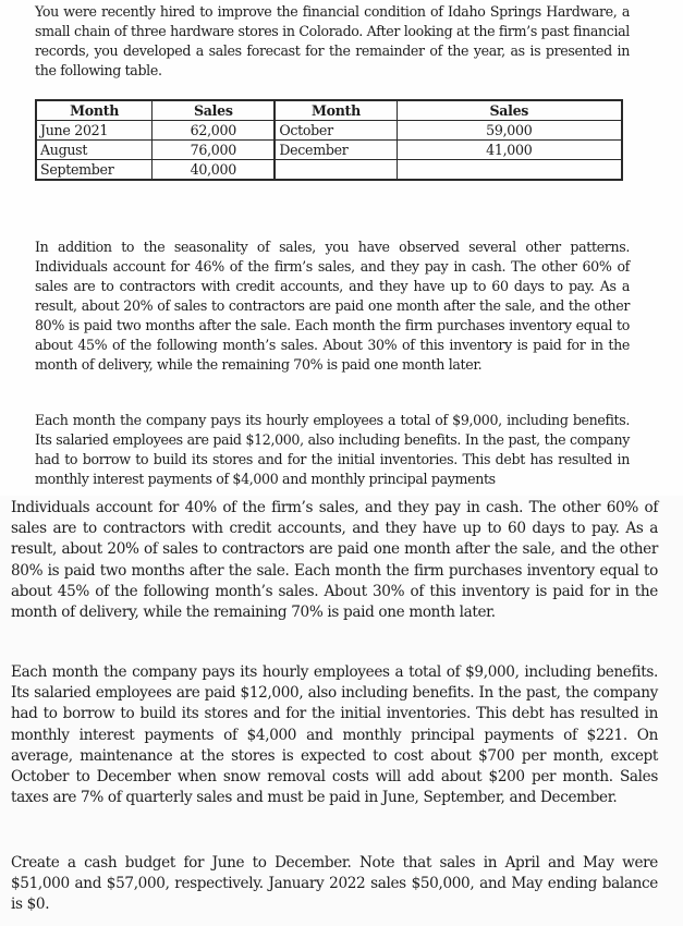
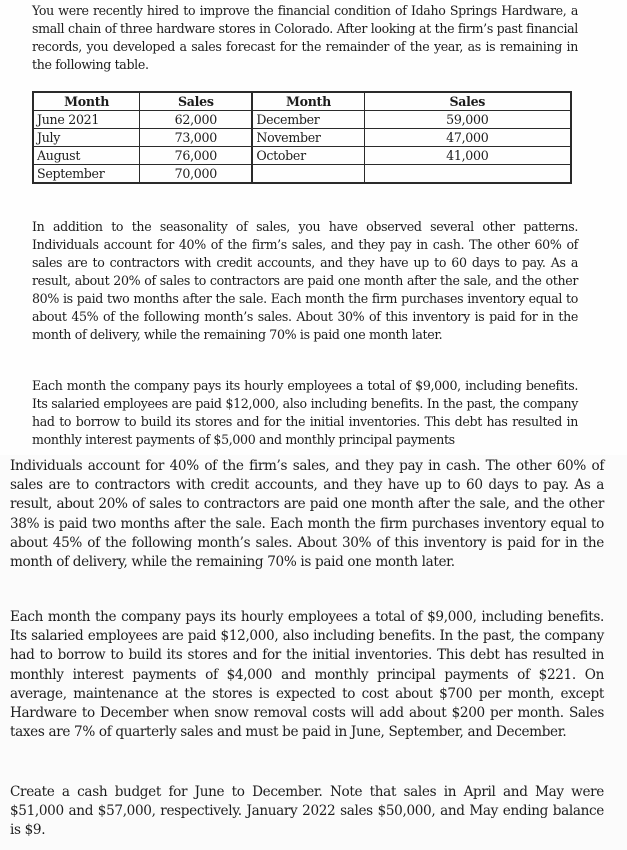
- You were recently hired to improve the financial condition of Idaho Springs Hardware, a small chain of three hardware stores in Colorado. After looking at the firm’s past financial records, you developed a sales forecast for the remainder of the year, as is presented in the following table.
+ You were recently hired to improve the financial condition of Idaho Springs Hardware, a small chain of three hardware stores in Colorado. After looking at the firm’s past financial records, you developed a sales forecast for the remainder of the year, as is remaining in the following table.
  Month	Sales	Month	Sales
- June 2021	62,000	October	59,000
+ June 2021	62,000	December	59,000
+ July	73,000	November	47,000
- August	76,000	December	41,000
+ August	76,000	October	41,000
- September	40,000
+ September	70,000
- In addition to the seasonality of sales, you have observed several other patterns. Individuals account for 46% of the firm’s sales, and they pay in cash. The other 60% of sales are to contractors with credit accounts, and they have up to 60 days to pay. As a result, about 20% of sales to contractors are paid one month after the sale, and the other 80% is paid two months after the sale. Each month the firm purchases inventory equal to about 45% of the following month’s sales. About 30% of this inventory is paid for in the month of delivery, while the remaining 70% is paid one month later.
+ In addition to the seasonality of sales, you have observed several other patterns. Individuals account for 40% of the firm’s sales, and they pay in cash. The other 60% of sales are to contractors with credit accounts, and they have up to 60 days to pay. As a result, about 20% of sales to contractors are paid one month after the sale, and the other 80% is paid two months after the sale. Each month the firm purchases inventory equal to about 45% of the following month’s sales. About 30% of this inventory is paid for in the month of delivery, while the remaining 70% is paid one month later.
- Each month the company pays its hourly employees a total of $9,000, including benefits. Its salaried employees are paid $12,000, also including benefits. In the past, the company had to borrow to build its stores and for the initial inventories. This debt has resulted in monthly interest payments of $4,000 and monthly principal payments
+ Each month the company pays its hourly employees a total of $9,000, including benefits. Its salaried employees are paid $12,000, also including benefits. In the past, the company had to borrow to build its stores and for the initial inventories. This debt has resulted in monthly interest payments of $5,000 and monthly principal payments
- Individuals account for 40% of the firm’s sales, and they pay in cash. The other 60% of sales are to contractors with credit accounts, and they have up to 60 days to pay. As a result, about 20% of sales to contractors are paid one month after the sale, and the other 80% is paid two months after the sale. Each month the firm purchases inventory equal to about 45% of the following month’s sales. About 30% of this inventory is paid for in the month of delivery, while the remaining 70% is paid one month later.
+ Individuals account for 40% of the firm’s sales, and they pay in cash. The other 60% of sales are to contractors with credit accounts, and they have up to 60 days to pay. As a result, about 20% of sales to contractors are paid one month after the sale, and the other 38% is paid two months after the sale. Each month the firm purchases inventory equal to about 45% of the following month’s sales. About 30% of this inventory is paid for in the month of delivery, while the remaining 70% is paid one month later.
- Each month the company pays its hourly employees a total of $9,000, including benefits. Its salaried employees are paid $12,000, also including benefits. In the past, the company had to borrow to build its stores and for the initial inventories. This debt has resulted in monthly interest payments of $4,000 and monthly principal payments of $221. On average, maintenance at the stores is expected to cost about $700 per month, except October to December when snow removal costs will add about $200 per month. Sales taxes are 7% of quarterly sales and must be paid in June, September, and December.
+ Each month the company pays its hourly employees a total of $9,000, including benefits. Its salaried employees are paid $12,000, also including benefits. In the past, the company had to borrow to build its stores and for the initial inventories. This debt has resulted in monthly interest payments of $4,000 and monthly principal payments of $221. On average, maintenance at the stores is expected to cost about $700 per month, except Hardware to December when snow removal costs will add about $200 per month. Sales taxes are 7% of quarterly sales and must be paid in June, September, and December.
- Create a cash budget for June to December. Note that sales in April and May were $51,000 and $57,000, respectively. January 2022 sales $50,000, and May ending balance is $0.
+ Create a cash budget for June to December. Note that sales in April and May were $51,000 and $57,000, respectively. January 2022 sales $50,000, and May ending balance is $9.
